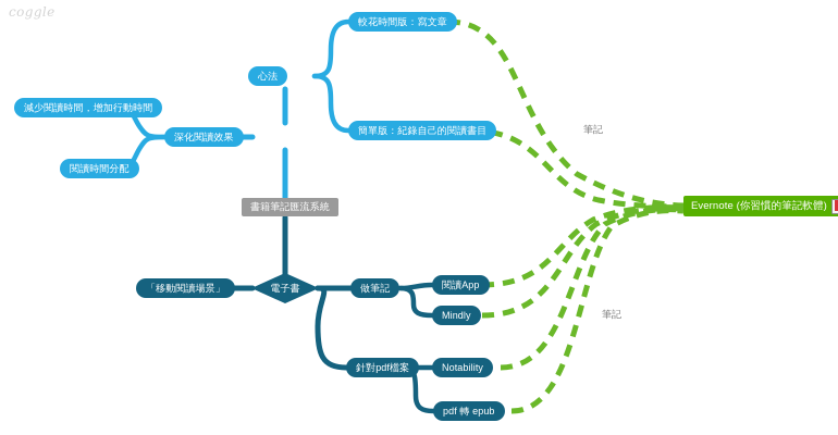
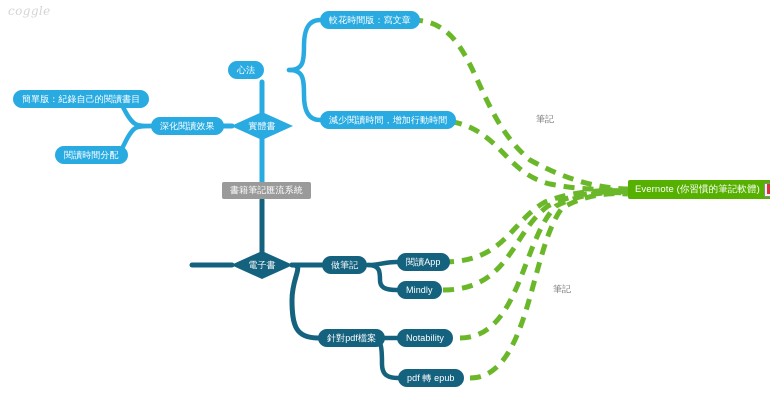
  coggle
  書籍筆記匯流系統
+ 實體書
  電子書
  心法
  較花時間版：寫文章
- 簡單版：紀錄自己的閱讀書目
+ 減少閱讀時間，增加行動時間
  深化閱讀效果
- 減少閱讀時間，增加行動時間
+ 簡單版：紀錄自己的閱讀書目
  閱讀時間分配
- 「移動閱讀場景」
  做筆記
  閱讀App
  Mindly
  針對pdf檔案
  Notability
  pdf 轉 epub
  Evernote (你習慣的筆記軟體)
  筆記
  筆記
